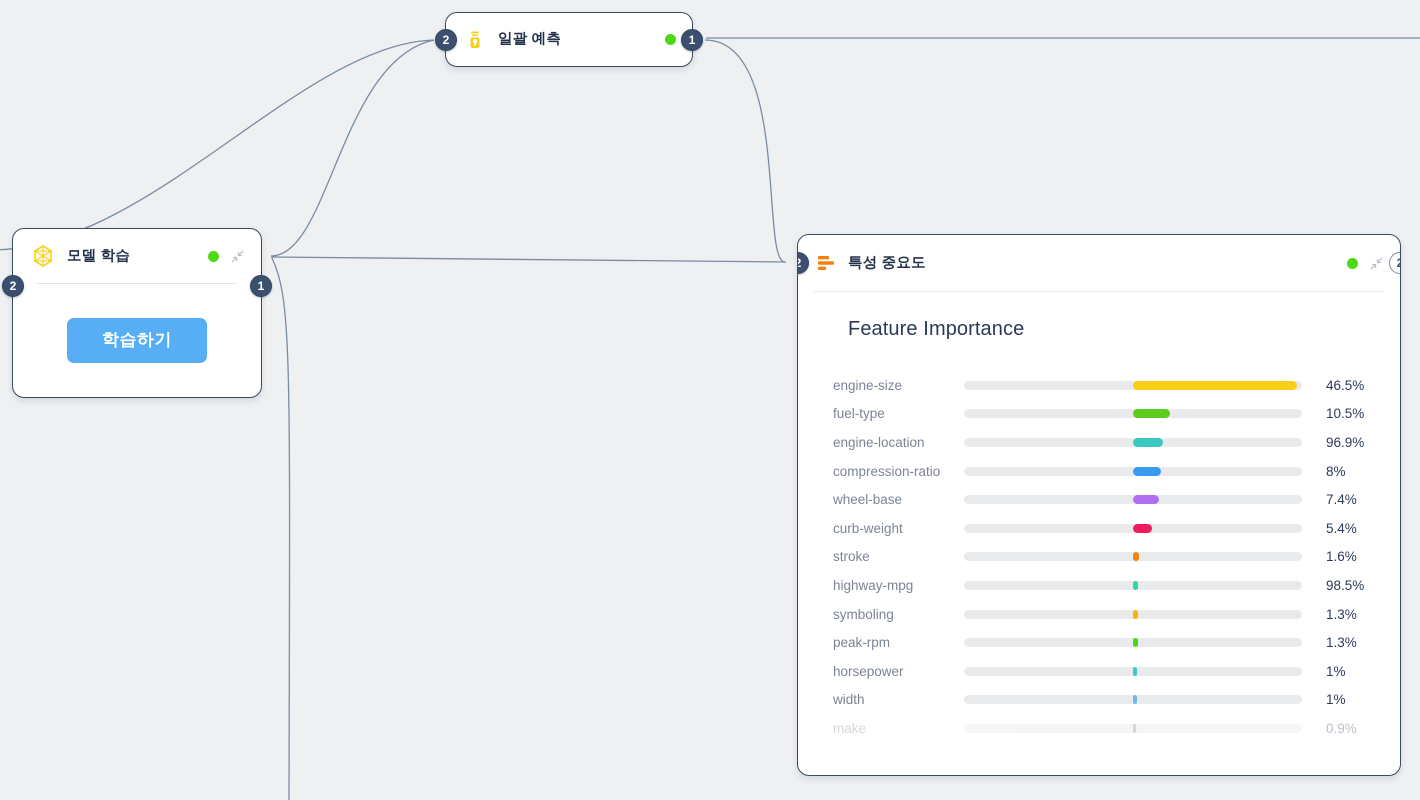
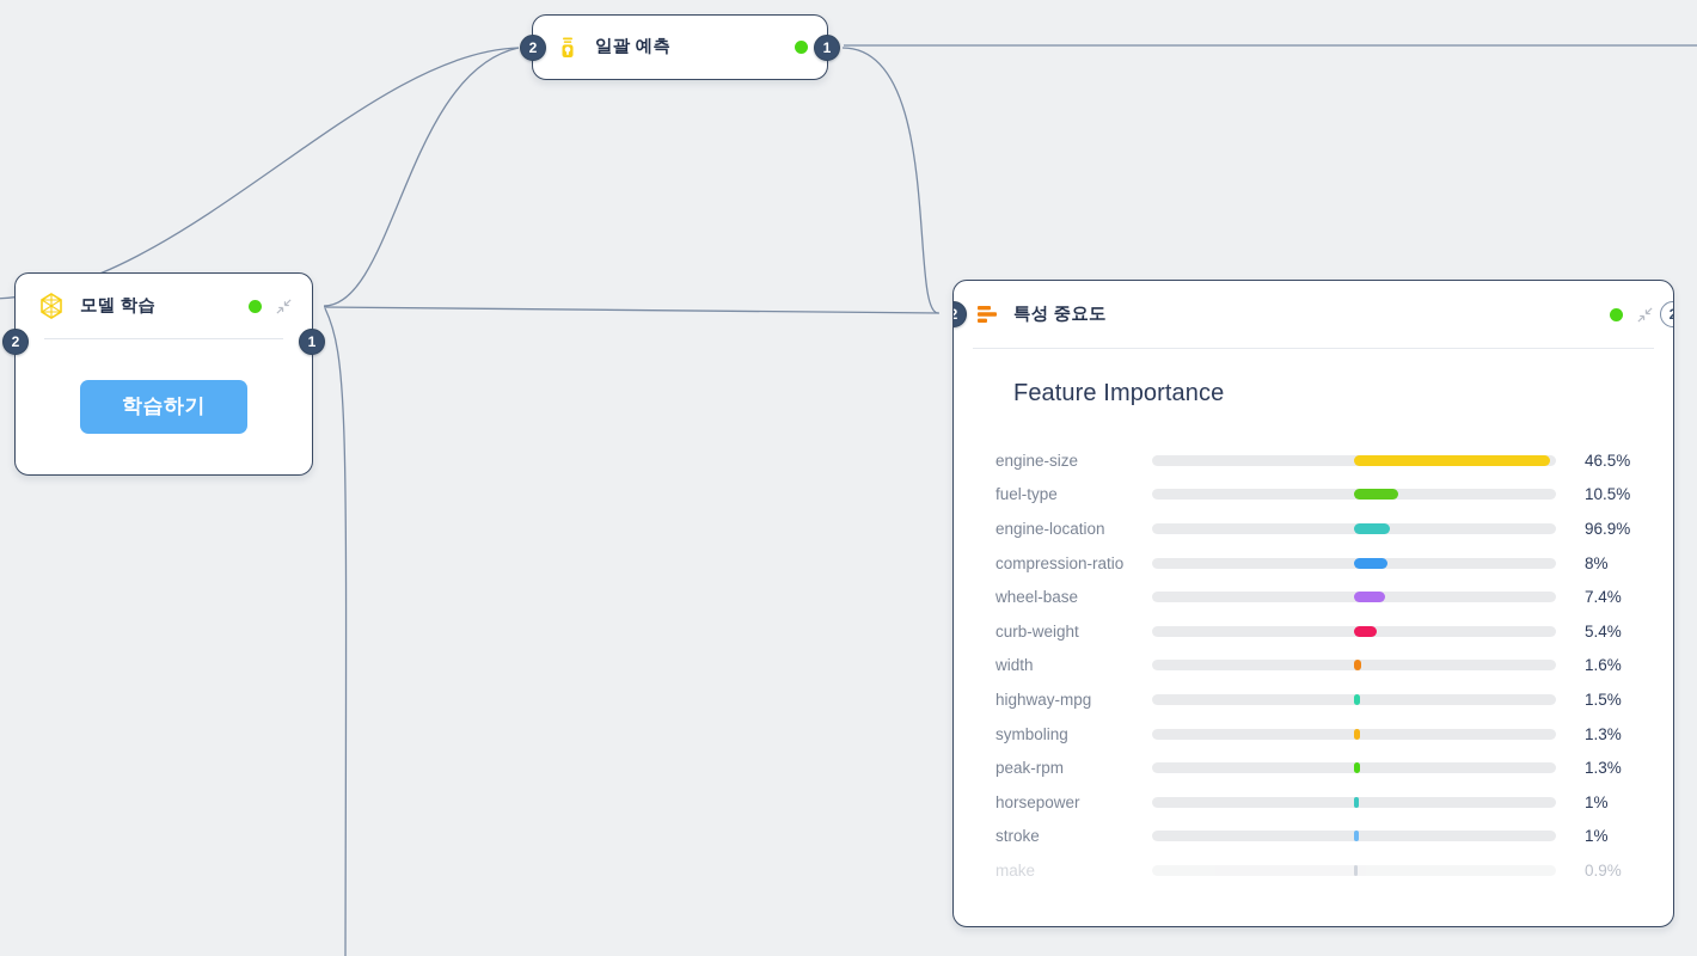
  모델 학습
  학습하기
  2
  1
  일괄 예측
  2
  1
  특성 중요도
  Feature Importance
  engine-size
  46.5%
  fuel-type
  10.5%
  engine-location
  96.9%
  compression-ratio
  8%
  wheel-base
  7.4%
  curb-weight
  5.4%
- stroke
+ width
  1.6%
  highway-mpg
- 98.5%
+ 1.5%
  symboling
  1.3%
  peak-rpm
  1.3%
  horsepower
  1%
- width
+ stroke
  1%
  make
  0.9%
  2
